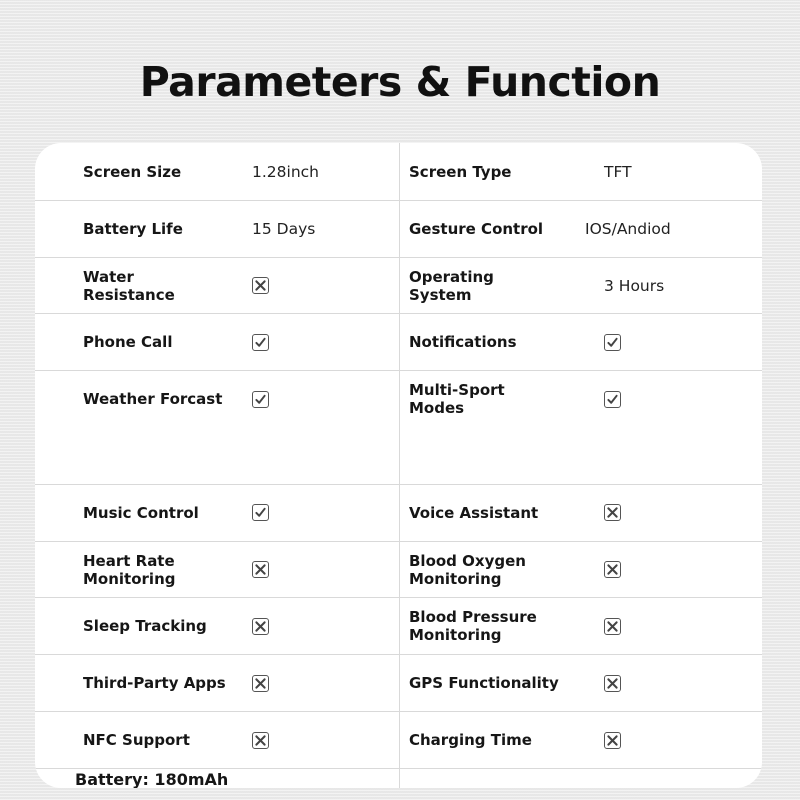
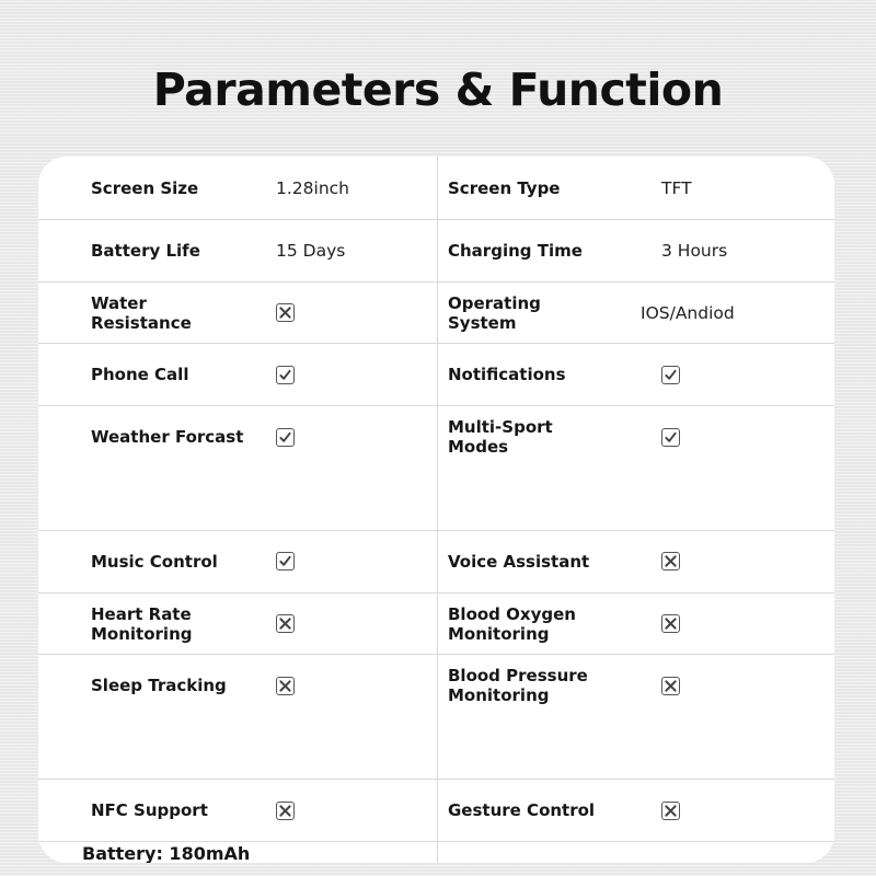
  Parameters & Function
  Screen Size
  1.28inch
  Screen Type
  TFT
  Battery Life
  15 Days
- Gesture Control
+ Charging Time
- IOS/Andiod
+ 3 Hours
  Water
  Resistance
  Operating
  System
- 3 Hours
+ IOS/Andiod
  Phone Call
  Notifications
  Weather Forcast
  Multi-Sport
  Modes
  Music Control
  Voice Assistant
  Heart Rate
  Monitoring
  Blood Oxygen
  Monitoring
  Sleep Tracking
  Blood Pressure
  Monitoring
- Third-Party Apps
- GPS Functionality
  NFC Support
- Charging Time
+ Gesture Control
  Battery: 180mAh
